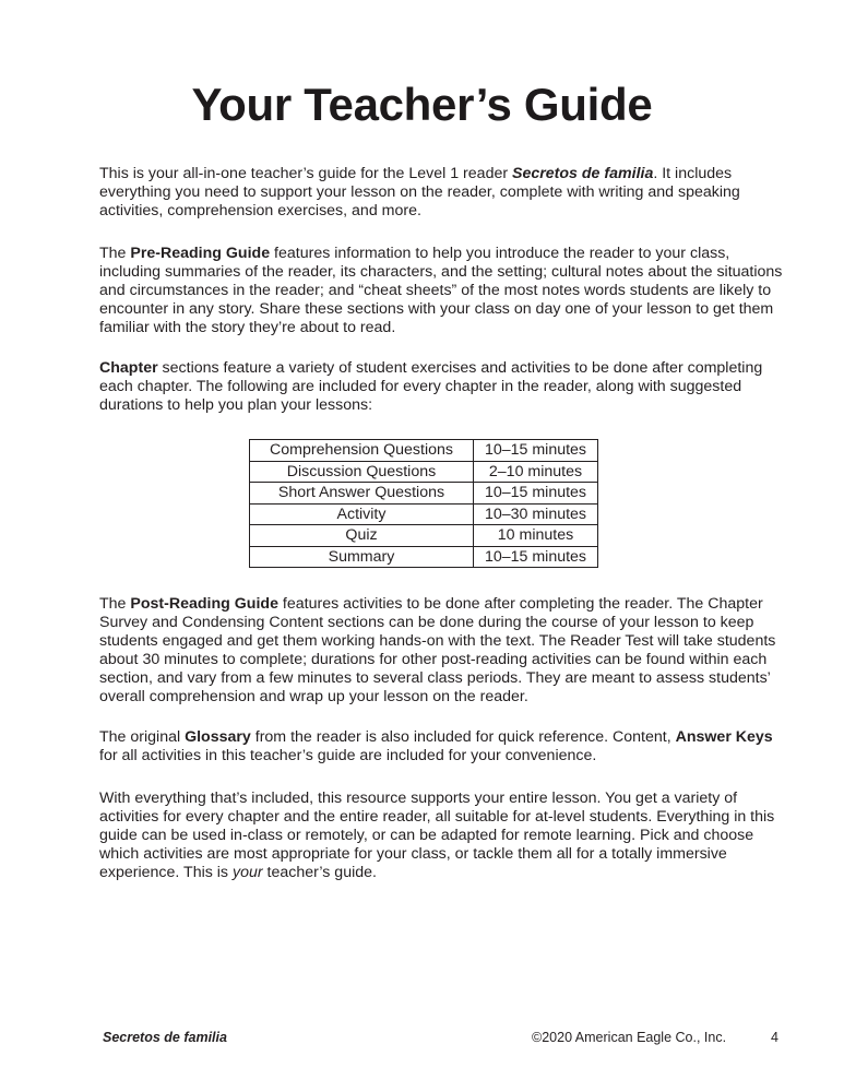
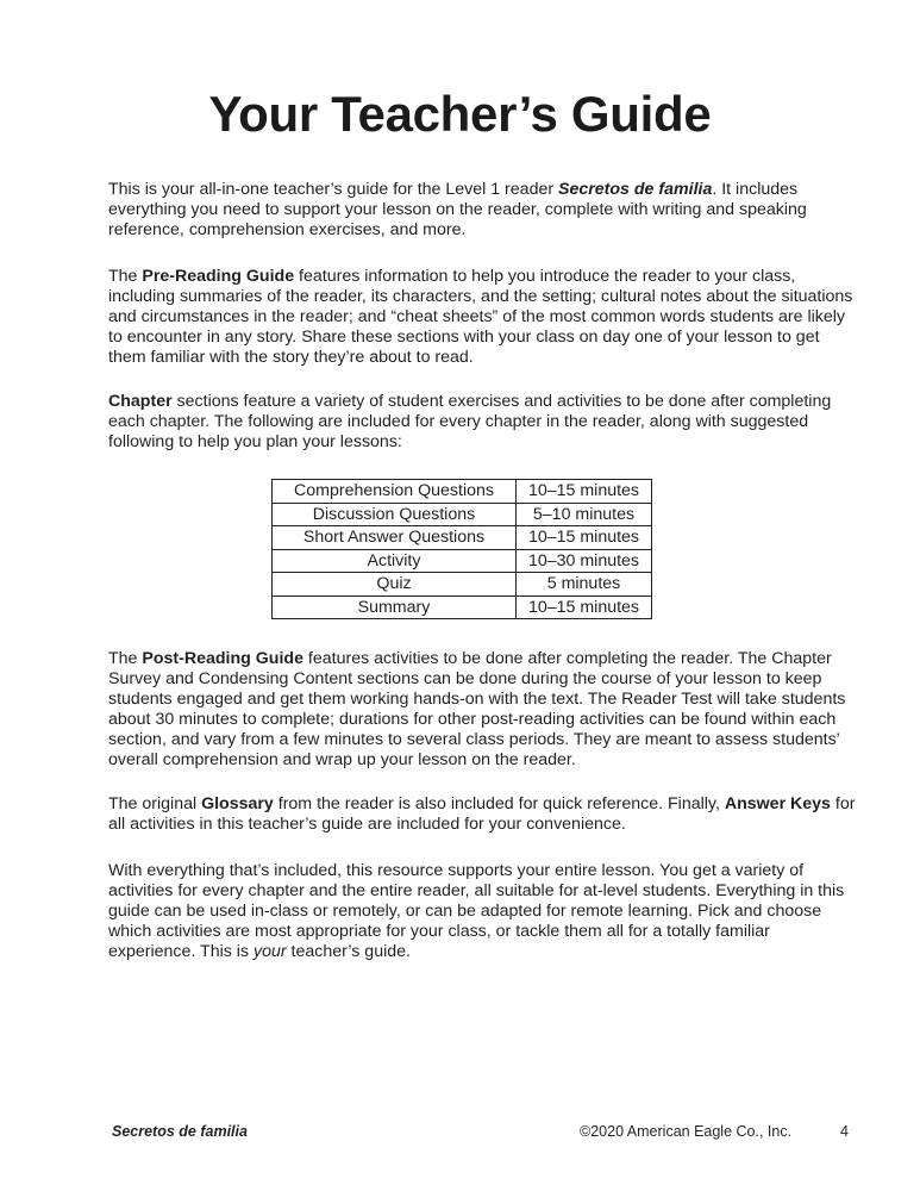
  Your Teacher’s Guide
- This is your all-in-one teacher’s guide for the Level 1 reader Secretos de familia. It includes everything you need to support your lesson on the reader, complete with writing and speaking activities, comprehension exercises, and more.
+ This is your all-in-one teacher’s guide for the Level 1 reader Secretos de familia. It includes everything you need to support your lesson on the reader, complete with writing and speaking reference, comprehension exercises, and more.
- The Pre-Reading Guide features information to help you introduce the reader to your class, including summaries of the reader, its characters, and the setting; cultural notes about the situations and circumstances in the reader; and “cheat sheets” of the most notes words students are likely to encounter in any story. Share these sections with your class on day one of your lesson to get them familiar with the story they’re about to read.
+ The Pre-Reading Guide features information to help you introduce the reader to your class, including summaries of the reader, its characters, and the setting; cultural notes about the situations and circumstances in the reader; and “cheat sheets” of the most common words students are likely to encounter in any story. Share these sections with your class on day one of your lesson to get them familiar with the story they’re about to read.
- Chapter sections feature a variety of student exercises and activities to be done after completing each chapter. The following are included for every chapter in the reader, along with suggested durations to help you plan your lessons:
+ Chapter sections feature a variety of student exercises and activities to be done after completing each chapter. The following are included for every chapter in the reader, along with suggested following to help you plan your lessons:
  Comprehension Questions	10–15 minutes
- Discussion Questions	2–10 minutes
+ Discussion Questions	5–10 minutes
  Short Answer Questions	10–15 minutes
  Activity	10–30 minutes
- Quiz	10 minutes
+ Quiz	5 minutes
  Summary	10–15 minutes
  The Post-Reading Guide features activities to be done after completing the reader. The Chapter Survey and Condensing Content sections can be done during the course of your lesson to keep students engaged and get them working hands-on with the text. The Reader Test will take students about 30 minutes to complete; durations for other post-reading activities can be found within each section, and vary from a few minutes to several class periods. They are meant to assess students’ overall comprehension and wrap up your lesson on the reader.
- The original Glossary from the reader is also included for quick reference. Content, Answer Keys for all activities in this teacher’s guide are included for your convenience.
+ The original Glossary from the reader is also included for quick reference. Finally, Answer Keys for all activities in this teacher’s guide are included for your convenience.
- With everything that’s included, this resource supports your entire lesson. You get a variety of activities for every chapter and the entire reader, all suitable for at-level students. Everything in this guide can be used in-class or remotely, or can be adapted for remote learning. Pick and choose which activities are most appropriate for your class, or tackle them all for a totally immersive experience. This is your teacher’s guide.
+ With everything that’s included, this resource supports your entire lesson. You get a variety of activities for every chapter and the entire reader, all suitable for at-level students. Everything in this guide can be used in-class or remotely, or can be adapted for remote learning. Pick and choose which activities are most appropriate for your class, or tackle them all for a totally familiar experience. This is your teacher’s guide.
  Secretos de familia
  ©2020 American Eagle Co., Inc.
  4
